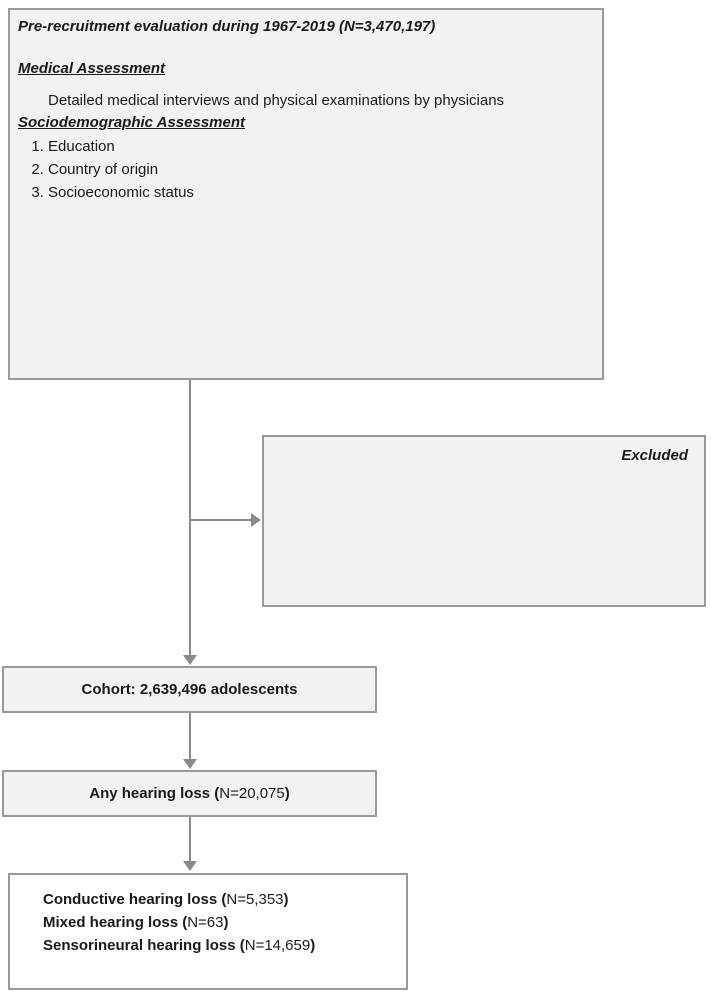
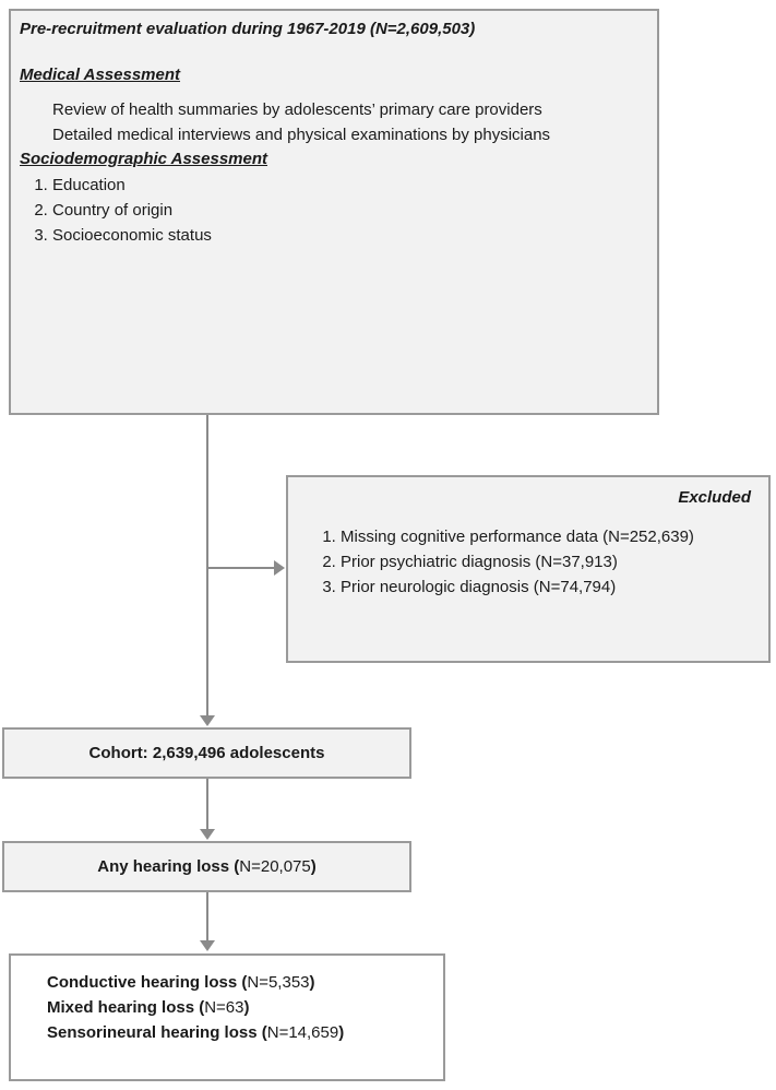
- Pre-recruitment evaluation during 1967-2019 (N=3,470,197)
+ Pre-recruitment evaluation during 1967-2019 (N=2,609,503)
  Medical Assessment
+ Review of health summaries by adolescents’ primary care providers
  Detailed medical interviews and physical examinations by physicians
  Sociodemographic Assessment
  Education
  Country of origin
  Socioeconomic status
  Excluded
+ Missing cognitive performance data (N=252,639)
+ Prior psychiatric diagnosis (N=37,913)
+ Prior neurologic diagnosis (N=74,794)
  Cohort: 2,639,496 adolescents
  Any hearing loss (N=20,075)
  Conductive hearing loss (N=5,353)
  Mixed hearing loss (N=63)
  Sensorineural hearing loss (N=14,659)
